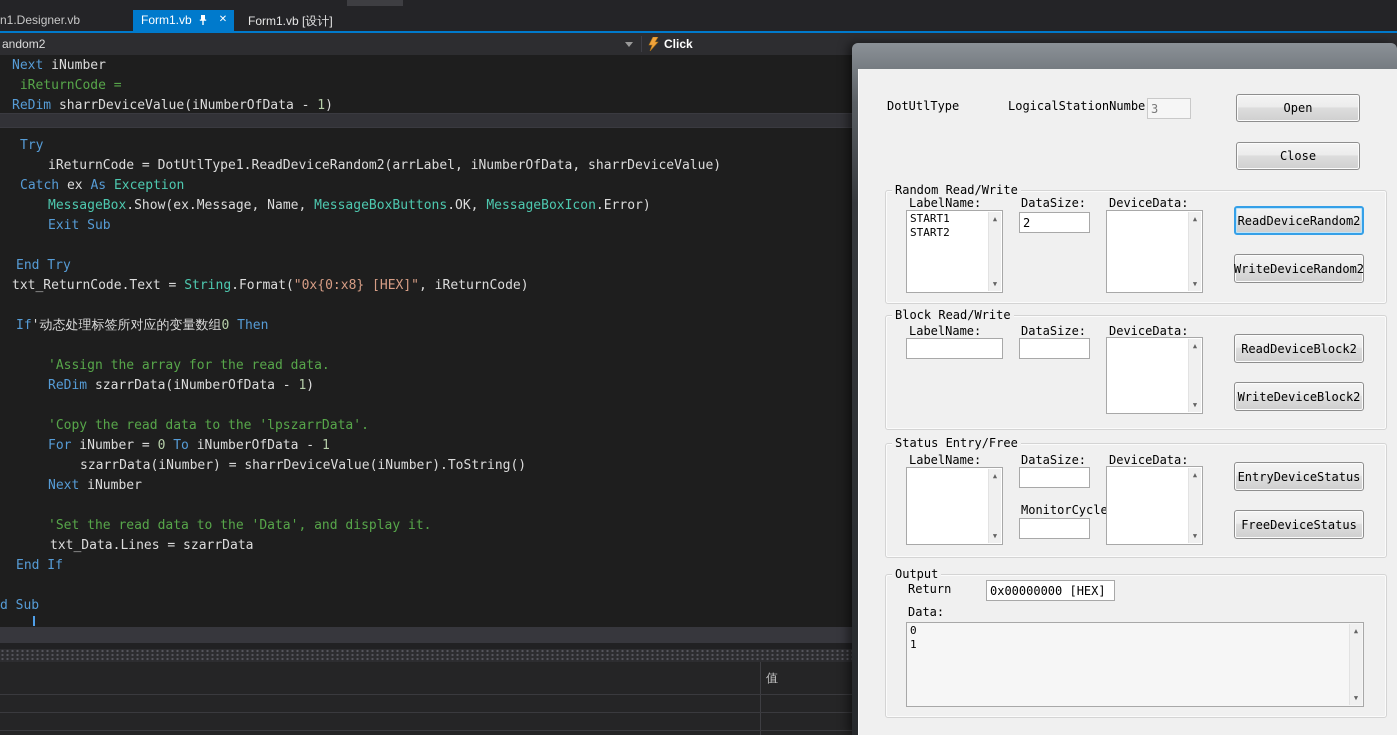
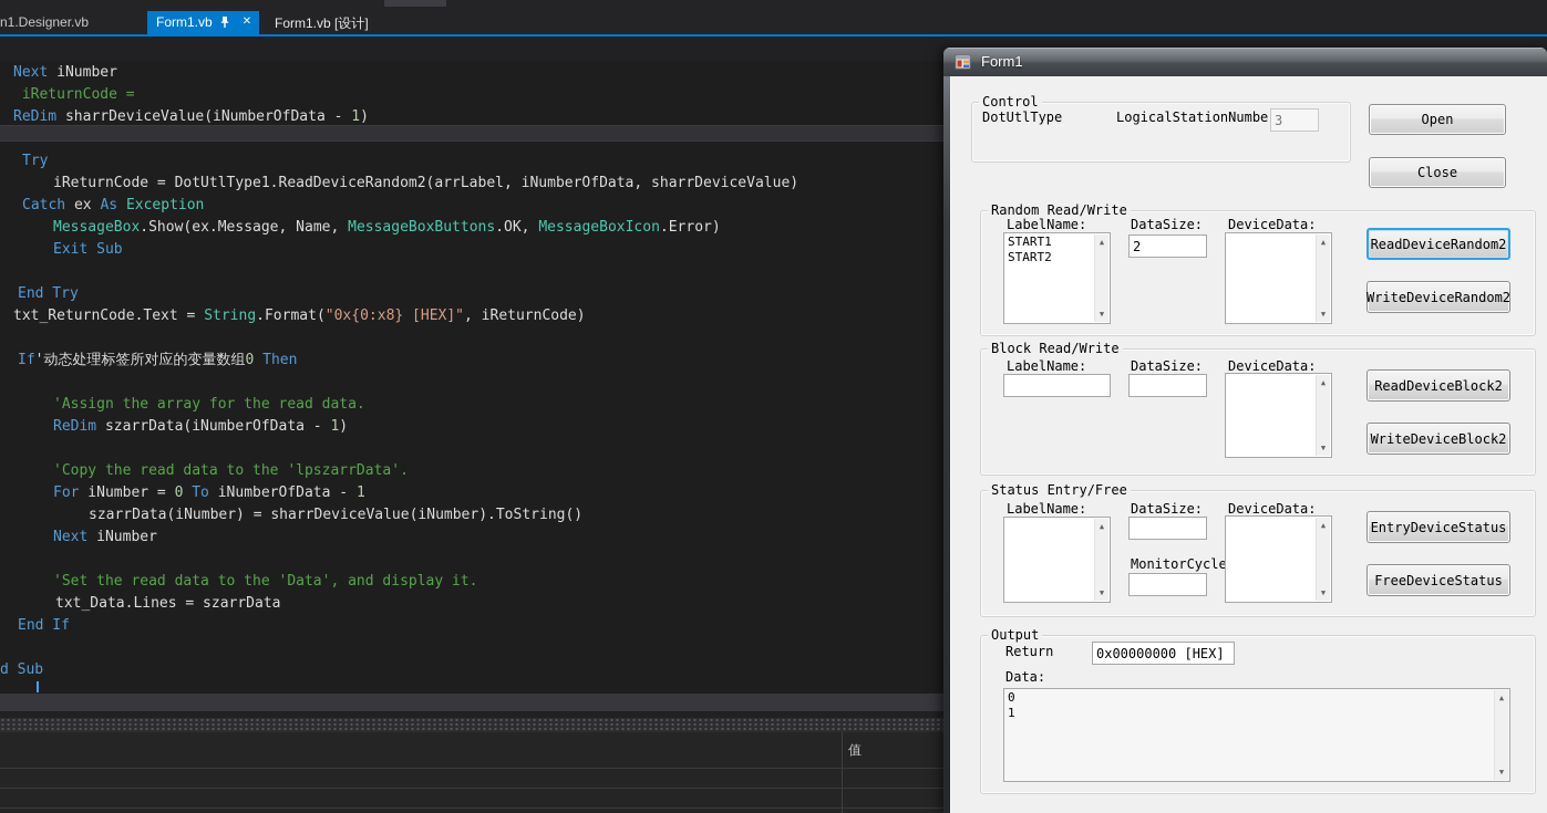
  n1.Designer.vb
  Form1.vb
  ✕
  Form1.vb [设计]
- andom2
- Click
  Next iNumber
  iReturnCode =
  ReDim sharrDeviceValue(iNumberOfData - 1)
  Try
  iReturnCode = DotUtlType1.ReadDeviceRandom2(arrLabel, iNumberOfData, sharrDeviceValue)
  Catch ex As Exception
  MessageBox.Show(ex.Message, Name, MessageBoxButtons.OK, MessageBoxIcon.Error)
  Exit Sub
  End Try
  txt_ReturnCode.Text = String.Format("0x{0:x8} [HEX]", iReturnCode)
  If'动态处理标签所对应的变量数组0 Then
  'Assign the array for the read data.
  ReDim szarrData(iNumberOfData - 1)
  'Copy the read data to the 'lpszarrData'.
  For iNumber = 0 To iNumberOfData - 1
  szarrData(iNumber) = sharrDeviceValue(iNumber).ToString()
  Next iNumber
  'Set the read data to the 'Data', and display it.
  txt_Data.Lines = szarrData
  End If
  d Sub
  值
+ Form1
+ Control
  DotUtlType
  LogicalStationNumbe
  3
  Open
  Close
  Random Read/Write
  LabelName:
  DataSize:
  DeviceData:
  START1
  START2
  ▲
  ▼
  2
  ▲
  ▼
  ReadDeviceRandom2
  WriteDeviceRandom2
  Block Read/Write
  LabelName:
  DataSize:
  DeviceData:
  ▲
  ▼
  ReadDeviceBlock2
  WriteDeviceBlock2
  Status Entry/Free
  LabelName:
  DataSize:
  DeviceData:
  ▲
  ▼
  MonitorCycle
  ▲
  ▼
  EntryDeviceStatus
  FreeDeviceStatus
  Output
  Return
  0x00000000 [HEX]
  Data:
  0
  1
  ▲
  ▼
